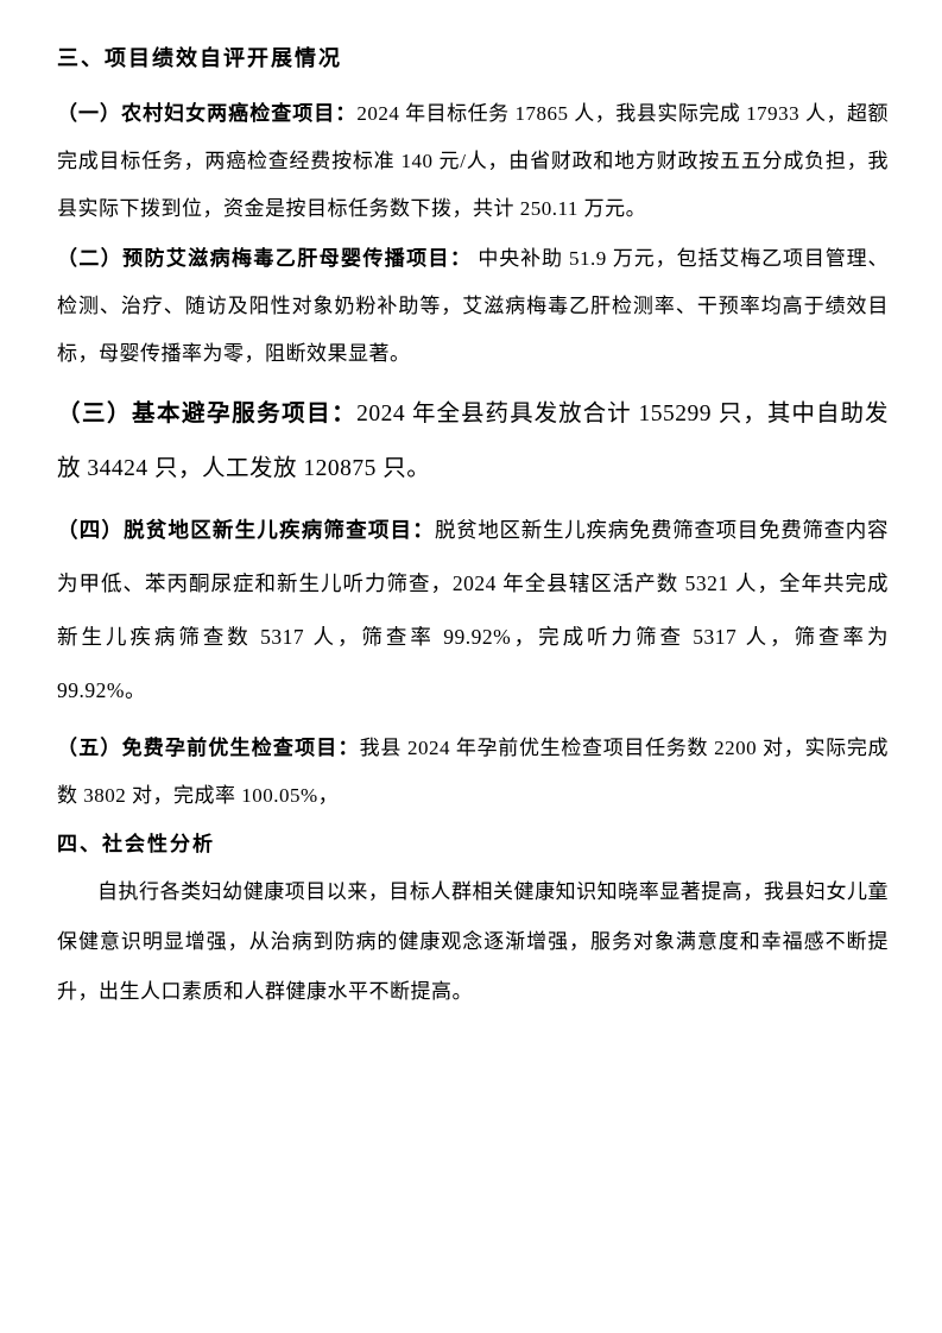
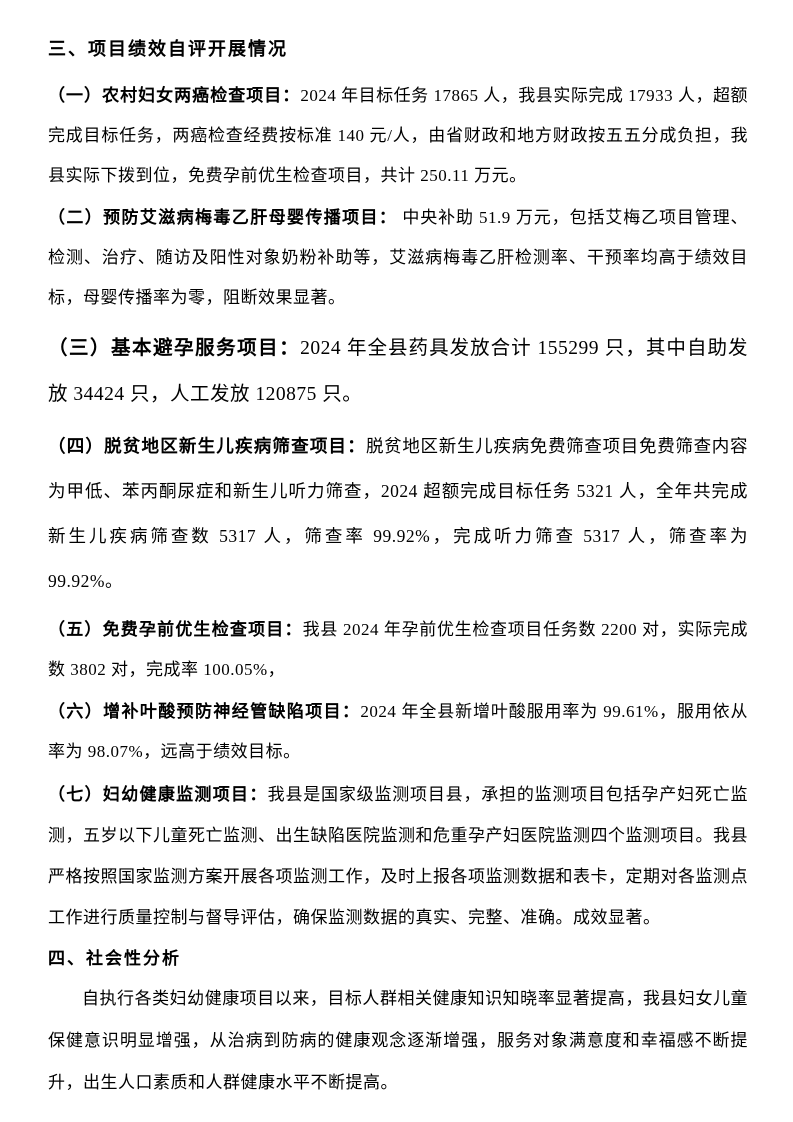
  三、项目绩效自评开展情况
- （一）农村妇女两癌检查项目：2024 年目标任务 17865 人，我县实际完成 17933 人，超额完成目标任务，两癌检查经费按标准 140 元/人，由省财政和地方财政按五五分成负担，我县实际下拨到位，资金是按目标任务数下拨，共计 250.11 万元。
+ （一）农村妇女两癌检查项目：2024 年目标任务 17865 人，我县实际完成 17933 人，超额完成目标任务，两癌检查经费按标准 140 元/人，由省财政和地方财政按五五分成负担，我县实际下拨到位，免费孕前优生检查项目，共计 250.11 万元。
  （二）预防艾滋病梅毒乙肝母婴传播项目： 中央补助 51.9 万元，包括艾梅乙项目管理、检测、治疗、随访及阳性对象奶粉补助等，艾滋病梅毒乙肝检测率、干预率均高于绩效目标，母婴传播率为零，阻断效果显著。
  （三）基本避孕服务项目：2024 年全县药具发放合计 155299 只，其中自助发放 34424 只，人工发放 120875 只。
- （四）脱贫地区新生儿疾病筛查项目：脱贫地区新生儿疾病免费筛查项目免费筛查内容为甲低、苯丙酮尿症和新生儿听力筛查，2024 年全县辖区活产数 5321 人，全年共完成新生儿疾病筛查数 5317 人，筛查率 99.92%，完成听力筛查 5317 人，筛查率为 99.92%。
+ （四）脱贫地区新生儿疾病筛查项目：脱贫地区新生儿疾病免费筛查项目免费筛查内容为甲低、苯丙酮尿症和新生儿听力筛查，2024 超额完成目标任务 5321 人，全年共完成新生儿疾病筛查数 5317 人，筛查率 99.92%，完成听力筛查 5317 人，筛查率为 99.92%。
  （五）免费孕前优生检查项目：我县 2024 年孕前优生检查项目任务数 2200 对，实际完成数 3802 对，完成率 100.05%，
+ （六）增补叶酸预防神经管缺陷项目：2024 年全县新增叶酸服用率为 99.61%，服用依从率为 98.07%，远高于绩效目标。
+ （七）妇幼健康监测项目：我县是国家级监测项目县，承担的监测项目包括孕产妇死亡监测，五岁以下儿童死亡监测、出生缺陷医院监测和危重孕产妇医院监测四个监测项目。我县严格按照国家监测方案开展各项监测工作，及时上报各项监测数据和表卡，定期对各监测点工作进行质量控制与督导评估，确保监测数据的真实、完整、准确。成效显著。
  四、社会性分析
  自执行各类妇幼健康项目以来，目标人群相关健康知识知晓率显著提高，我县妇女儿童保健意识明显增强，从治病到防病的健康观念逐渐增强，服务对象满意度和幸福感不断提升，出生人口素质和人群健康水平不断提高。
